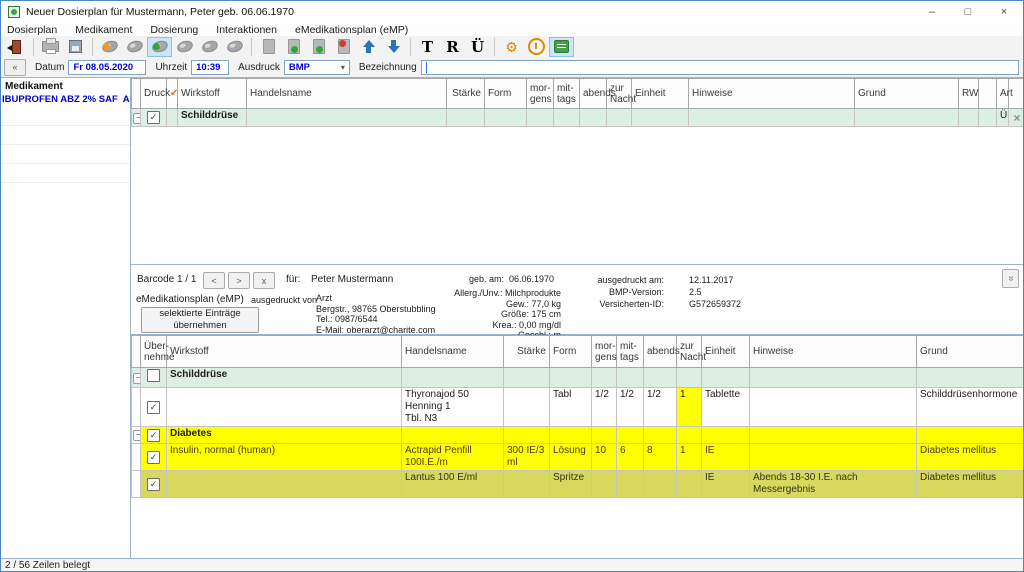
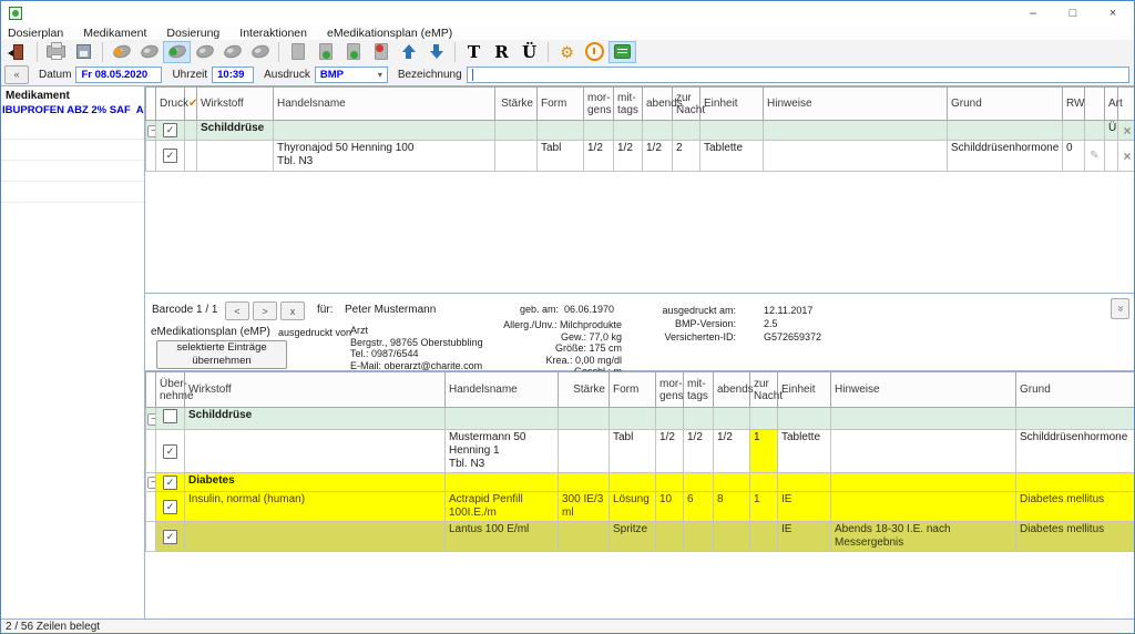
- Neuer Dosierplan für Mustermann, Peter geb. 06.06.1970
  –
  □
  ×
  Dosierplan
  Medikament
  Dosierung
  Interaktionen
  eMedikationsplan (eMP)
  T
  R
  Ü
  ⚙
  «
  Datum
  Fr 08.05.2020
  Uhrzeit
  10:39
  Ausdruck
  BMP
  ▾
  Bezeichnung
  Medikament
  IBUPROFEN ABZ 2% SAF A
  	Druck	✔	Wirkstoff	Handelsname	Stärke	Form	mor-gens	mit-tags	abend	zur Nacht	Einheit	Hinweise	Grund	RW		Art
  −	✓		Schilddrüse													Ü	×
+ 	✓			Thyronajod 50 Henning 100 Tbl. N3		Tabl	1/2	1/2	1/2	2	Tablette		Schilddrüsenhormone	0	✎		×
  Barcode 1 / 1
  <
  >
  x
  für:
  Peter Mustermann
  eMedikationsplan (eMP)
  ausgedruckt von
  Arzt
  Bergstr., 98765 Oberstubbling
  Tel.: 0987/6544
  E-Mail: oberarzt@charite.com
  selektierte Einträge übernehmen
  geb. am:
  06.06.1970
  Allerg./Unv.: Milchprodukte
  Gew.: 77,0 kg
  Größe: 175 cm
  Krea.: 0,00 mg/dl
  ausgedruckt am:
  BMP-Version:
  Versicherten-ID:
  12.11.2017
  2.5
  G572659372
  	Über-nehme	Wirkstoff	Handelsname	Stärke	Form	mor-gens	mit-tags	abends	zur Nacht	Einheit	Hinweise	Grund
  −		Schilddrüse
- 	✓		Thyronajod 50 Henning 1 Tbl. N3		Tabl	1/2	1/2	1/2	1	Tablette		Schilddrüsenhormone
+ 	✓		Mustermann 50 Henning 1 Tbl. N3		Tabl	1/2	1/2	1/2	1	Tablette		Schilddrüsenhormone
  −	✓	Diabetes
  	✓	Insulin, normal (human)	Actrapid Penfill 100I.E./m	300 IE/3 ml	Lösung	10	6	8	1	IE		Diabetes mellitus
  	✓		Lantus 100 E/ml		Spritze					IE	Abends 18-30 I.E. nach Messergebnis	Diabetes mellitus
  2 / 56 Zeilen belegt
